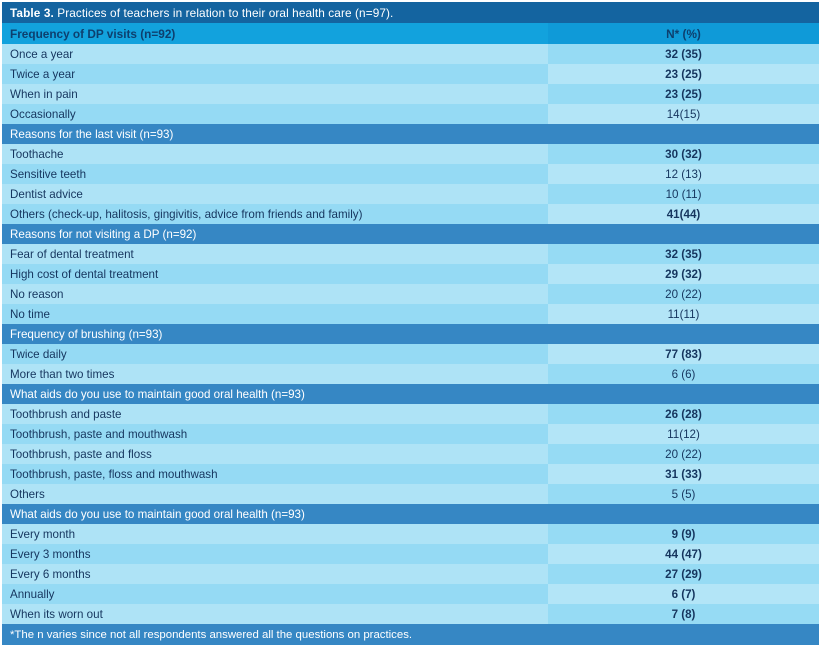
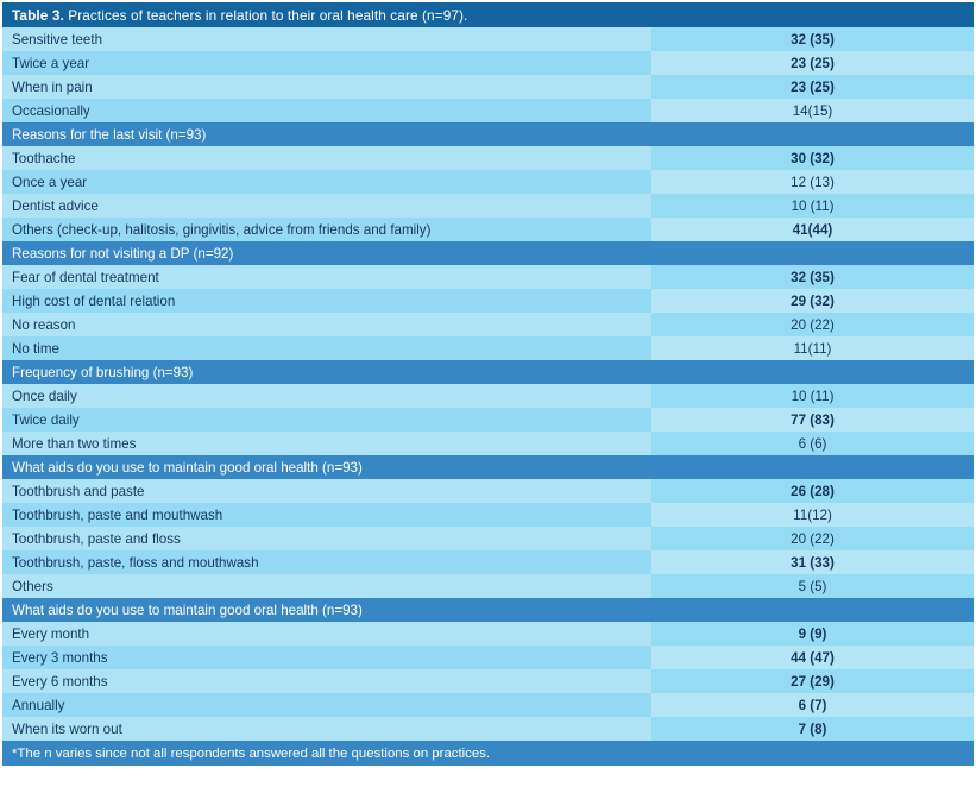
  Table 3. Practices of teachers in relation to their oral health care (n=97).
- Frequency of DP visits (n=92)	N* (%)
- Once a year	32 (35)
+ Sensitive teeth	32 (35)
  Twice a year	23 (25)
  When in pain	23 (25)
  Occasionally	14(15)
  Reasons for the last visit (n=93)
  Toothache	30 (32)
- Sensitive teeth	12 (13)
+ Once a year	12 (13)
  Dentist advice	10 (11)
  Others (check-up, halitosis, gingivitis, advice from friends and family)	41(44)
  Reasons for not visiting a DP (n=92)
  Fear of dental treatment	32 (35)
- High cost of dental treatment	29 (32)
+ High cost of dental relation	29 (32)
  No reason	20 (22)
  No time	11(11)
  Frequency of brushing (n=93)
+ Once daily	10 (11)
  Twice daily	77 (83)
  More than two times	6 (6)
  What aids do you use to maintain good oral health (n=93)
  Toothbrush and paste	26 (28)
  Toothbrush, paste and mouthwash	11(12)
  Toothbrush, paste and floss	20 (22)
  Toothbrush, paste, floss and mouthwash	31 (33)
  Others	5 (5)
  What aids do you use to maintain good oral health (n=93)
  Every month	9 (9)
  Every 3 months	44 (47)
  Every 6 months	27 (29)
  Annually	6 (7)
  When its worn out	7 (8)
  *The n varies since not all respondents answered all the questions on practices.
